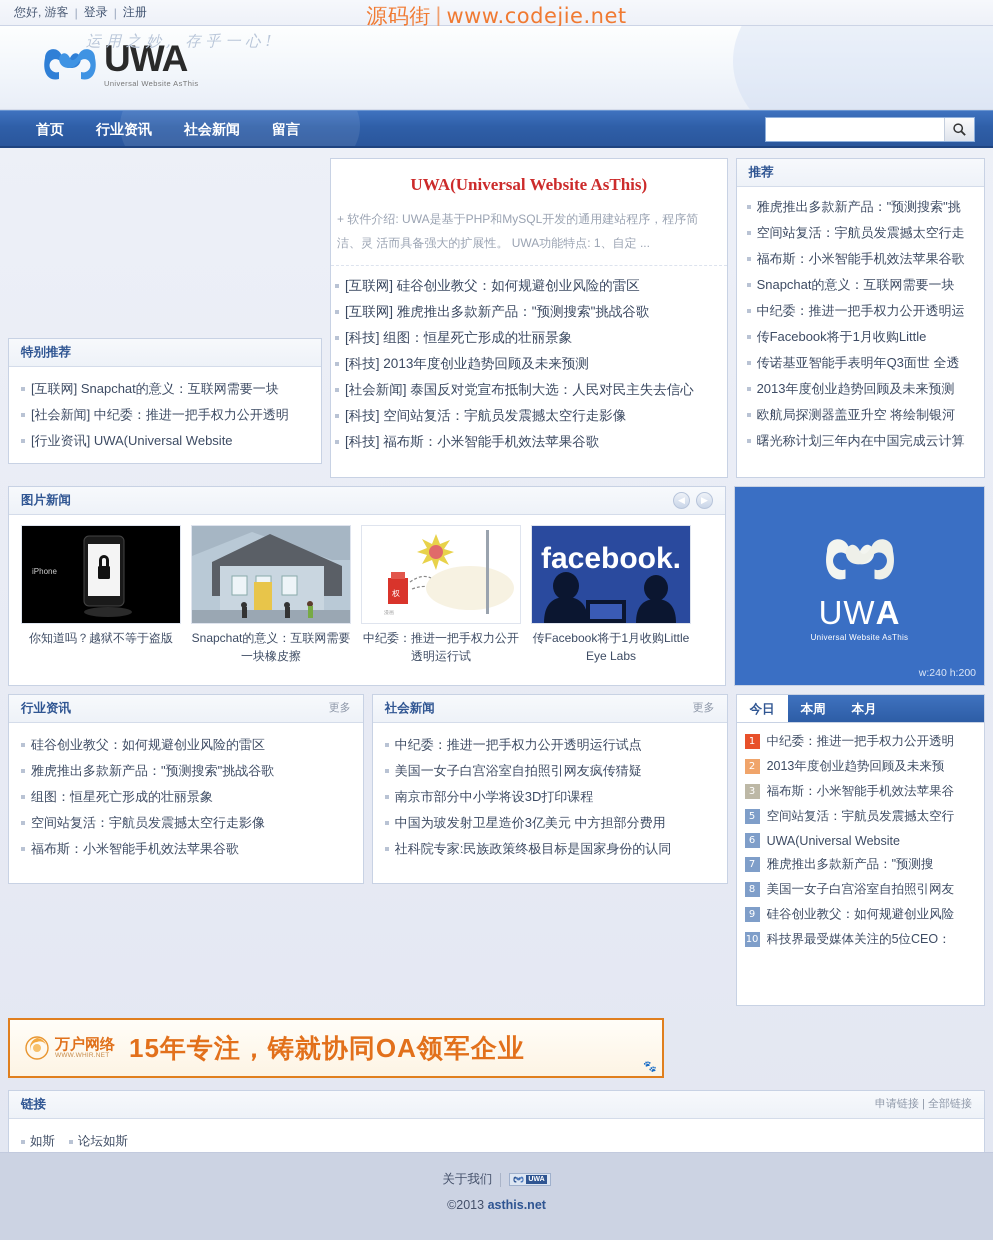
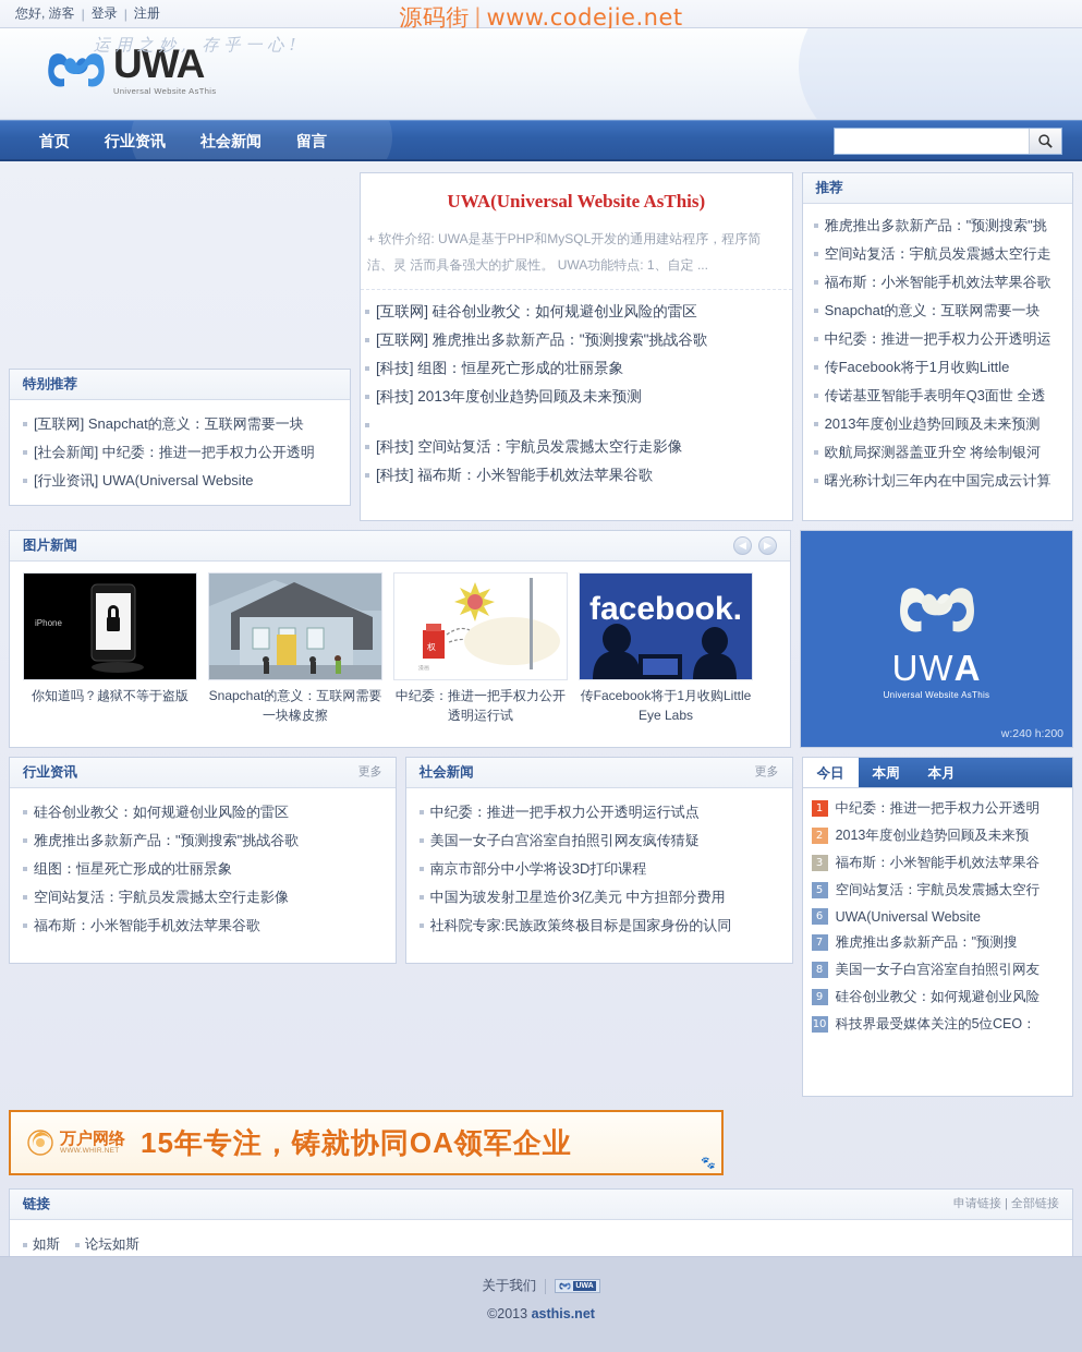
  您好, 游客
  |
  登录
  |
  注册
  源码街 | www.codejie.net
  UWA
  Universal Website AsThis
  运用之妙, 存乎一心!
  首页
  行业资讯
  社会新闻
  留言
  特别推荐
  [互联网] Snapchat的意义：互联网需要一块
  [社会新闻] 中纪委：推进一把手权力公开透明
  [行业资讯] UWA(Universal Website
  UWA(Universal Website AsThis)
  + 软件介绍: UWA是基于PHP和MySQL开发的通用建站程序，程序简洁、灵 活而具备强大的扩展性。 UWA功能特点: 1、自定 ...
  [互联网] 硅谷创业教父：如何规避创业风险的雷区
  [互联网] 雅虎推出多款新产品："预测搜索"挑战谷歌
  [科技] 组图：恒星死亡形成的壮丽景象
  [科技] 2013年度创业趋势回顾及未来预测
- [社会新闻] 泰国反对党宣布抵制大选：人民对民主失去信心
  [科技] 空间站复活：宇航员发震撼太空行走影像
  [科技] 福布斯：小米智能手机效法苹果谷歌
  推荐
  雅虎推出多款新产品："预测搜索"挑
  空间站复活：宇航员发震撼太空行走
  福布斯：小米智能手机效法苹果谷歌
  Snapchat的意义：互联网需要一块
  中纪委：推进一把手权力公开透明运
  传Facebook将于1月收购Little
  传诺基亚智能手表明年Q3面世 全透
  2013年度创业趋势回顾及未来预测
  欧航局探测器盖亚升空 将绘制银河
  曙光称计划三年内在中国完成云计算
  图片新闻
  ◀
  ▶
  iPhone
  你知道吗？越狱不等于盗版
  Snapchat的意义：互联网需要一块橡皮擦
  权
  中纪委：推进一把手权力公开透明运行试
  facebook.
  传Facebook将于1月收购Little Eye Labs
  UWA
  Universal Website AsThis
  w:240 h:200
  行业资讯
  更多
  硅谷创业教父：如何规避创业风险的雷区
  雅虎推出多款新产品："预测搜索"挑战谷歌
  组图：恒星死亡形成的壮丽景象
  空间站复活：宇航员发震撼太空行走影像
  福布斯：小米智能手机效法苹果谷歌
  社会新闻
  更多
  中纪委：推进一把手权力公开透明运行试点
  美国一女子白宫浴室自拍照引网友疯传猜疑
  南京市部分中小学将设3D打印课程
  中国为玻发射卫星造价3亿美元 中方担部分费用
  社科院专家:民族政策终极目标是国家身份的认同
  今日
  本周
  本月
  1
  中纪委：推进一把手权力公开透明
  2
  2013年度创业趋势回顾及未来预
  3
  福布斯：小米智能手机效法苹果谷
  5
  空间站复活：宇航员发震撼太空行
  6
  UWA(Universal Website
  7
  雅虎推出多款新产品："预测搜
  8
  美国一女子白宫浴室自拍照引网友
  9
  硅谷创业教父：如何规避创业风险
  10
  科技界最受媒体关注的5位CEO：
  万户网络
  15年专注，铸就协同OA领军企业
  🐾
  链接
  申请链接 | 全部链接
  如斯
  论坛如斯
  关于我们
  ©2013 asthis.net
